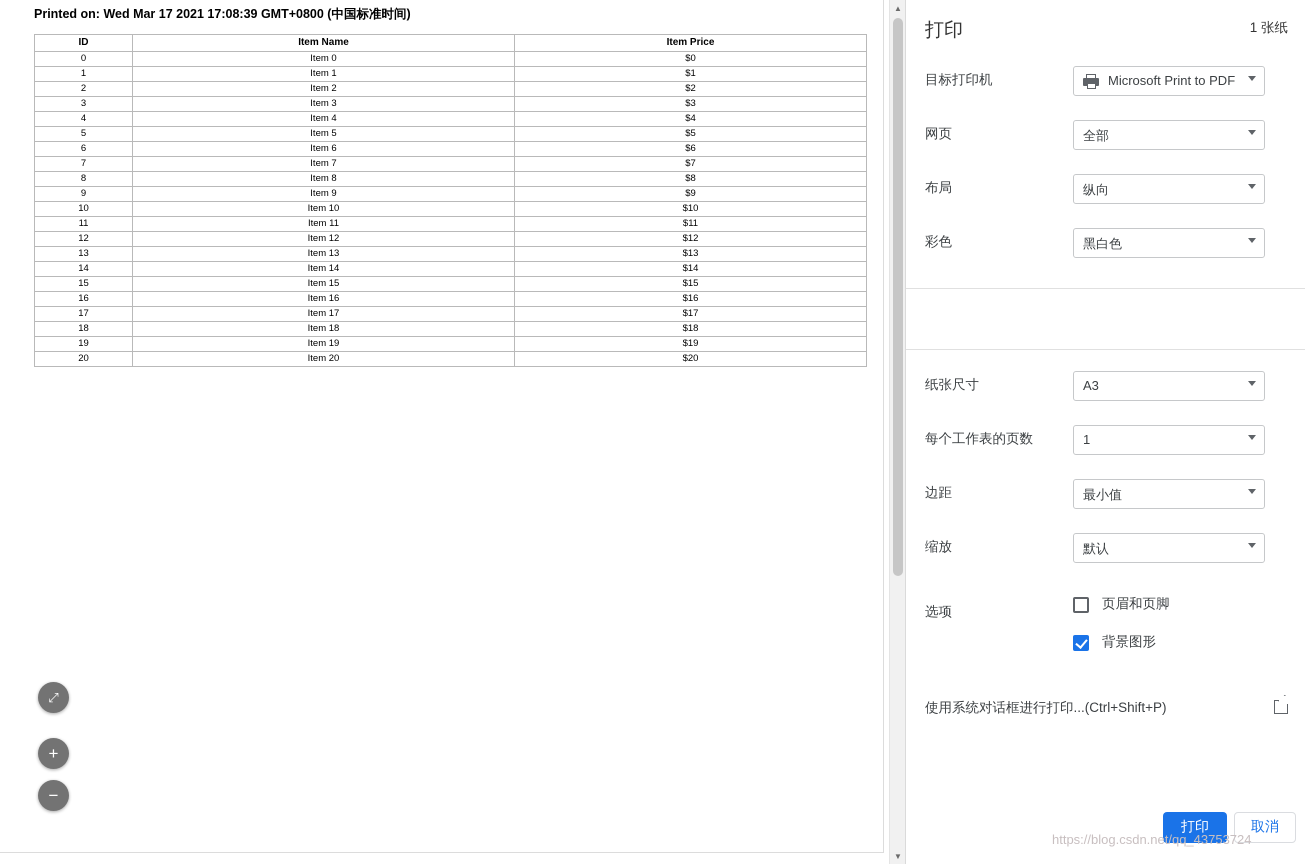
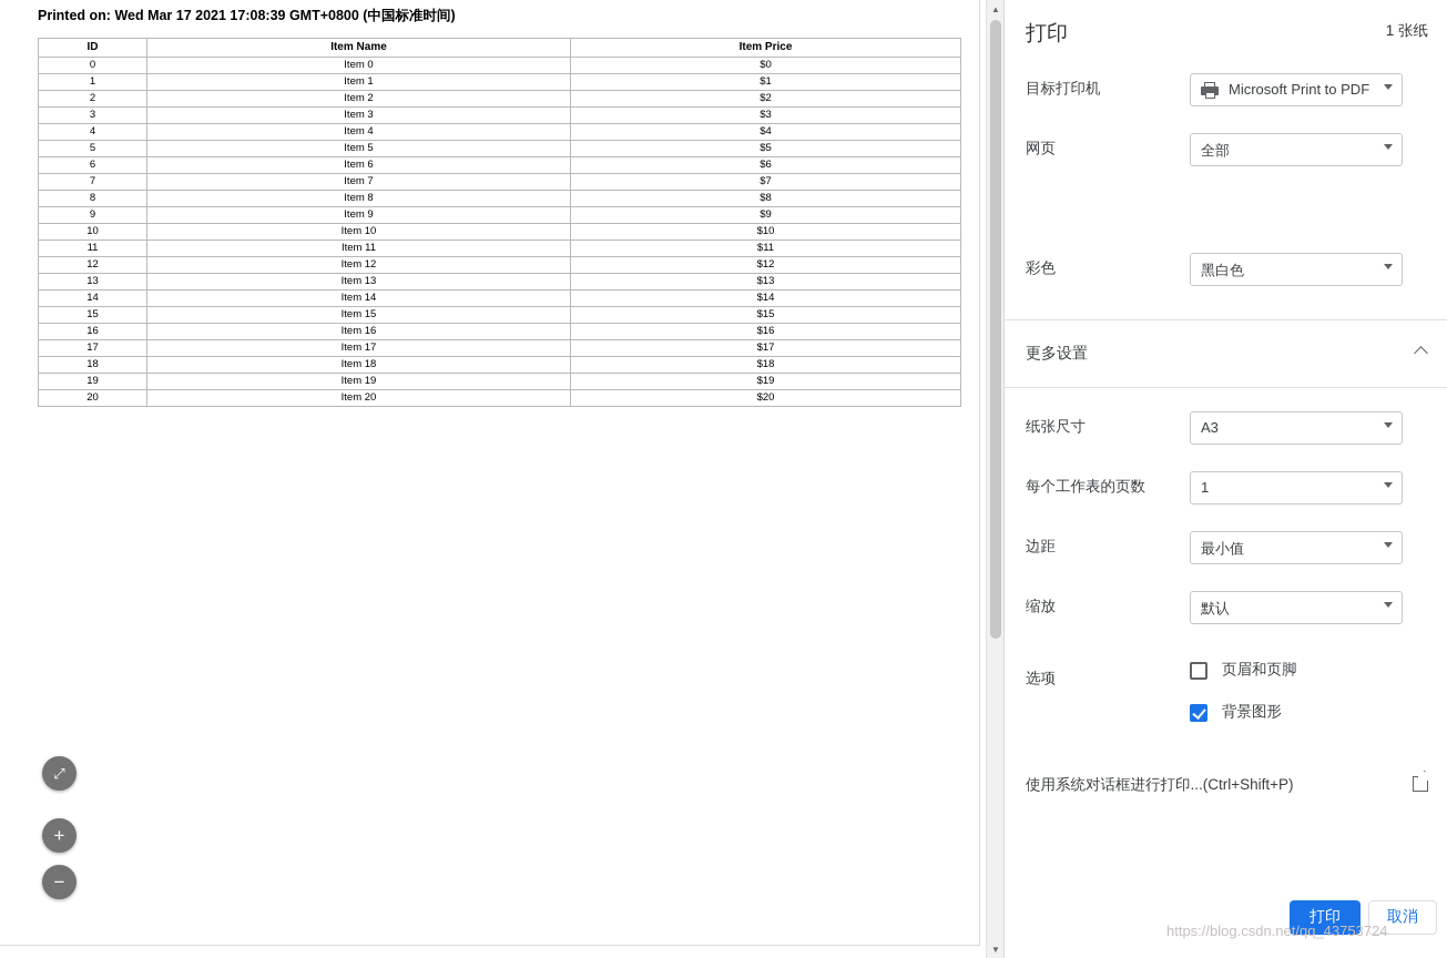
  Printed on: Wed Mar 17 2021 17:08:39 GMT+0800 (中国标准时间)
  ID	Item Name	Item Price
  0	Item 0	$0
  1	Item 1	$1
  2	Item 2	$2
  3	Item 3	$3
  4	Item 4	$4
  5	Item 5	$5
  6	Item 6	$6
  7	Item 7	$7
  8	Item 8	$8
  9	Item 9	$9
  10	Item 10	$10
  11	Item 11	$11
  12	Item 12	$12
  13	Item 13	$13
  14	Item 14	$14
  15	Item 15	$15
  16	Item 16	$16
  17	Item 17	$17
  18	Item 18	$18
  19	Item 19	$19
  20	Item 20	$20
  ⤢
  +
  −
  ▲
  ▼
  打印
  1 张纸
  目标打印机
  Microsoft Print to PDF
  网页
  全部
- 布局
- 纵向
  彩色
  黑白色
+ 更多设置
  纸张尺寸
  A3
  每个工作表的页数
  1
  边距
  最小值
  缩放
  默认
  选项
  页眉和页脚
  背景图形
  使用系统对话框进行打印...(Ctrl+Shift+P)
  打印
  取消
  https://blog.csdn.net/qq_43753724
